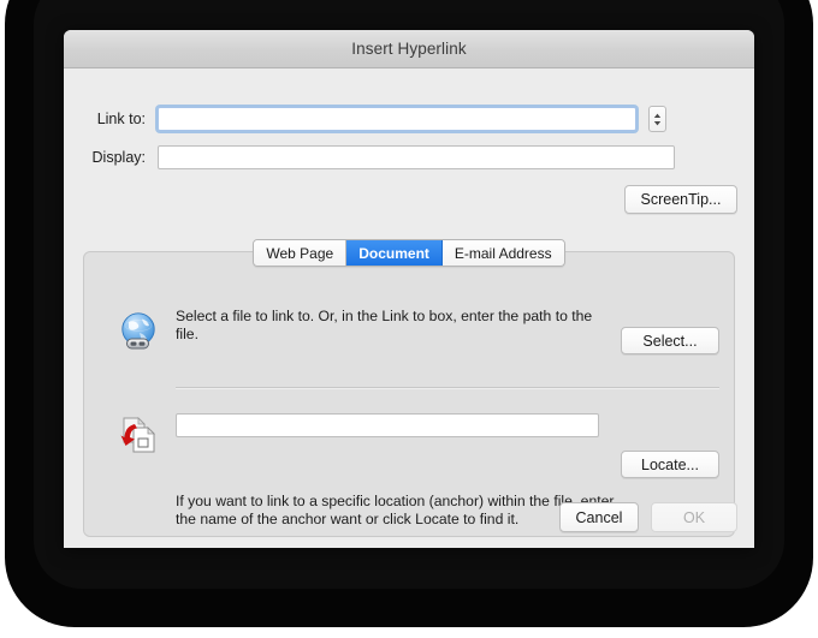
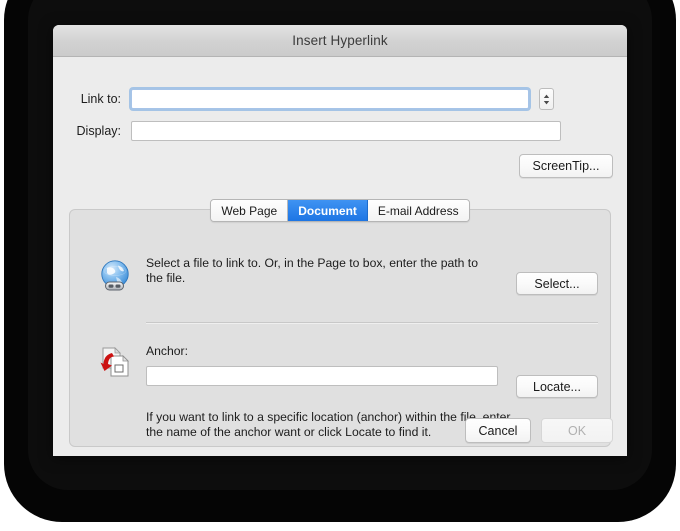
  Insert Hyperlink
  Link to:
  Display:
  ScreenTip...
  Web Page
  Document
  E-mail Address
- Select a file to link to. Or, in the Link to box, enter the path to the file.
+ Select a file to link to. Or, in the Page to box, enter the path to the file.
  Select...
+ Anchor:
  Locate...
  If you want to link to a specific location (anchor) within the file, enter the name of the anchor want or click Locate to find it.
  Cancel
  OK
